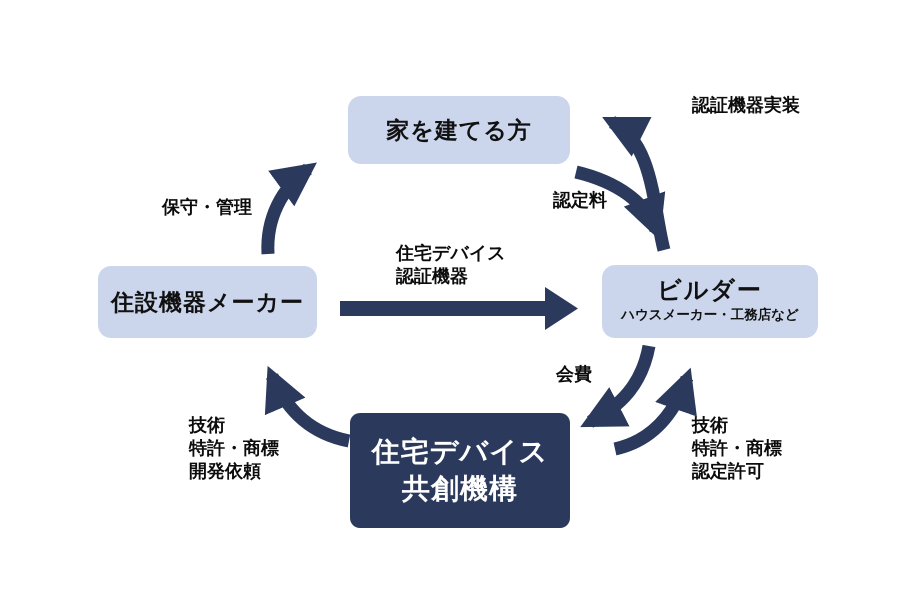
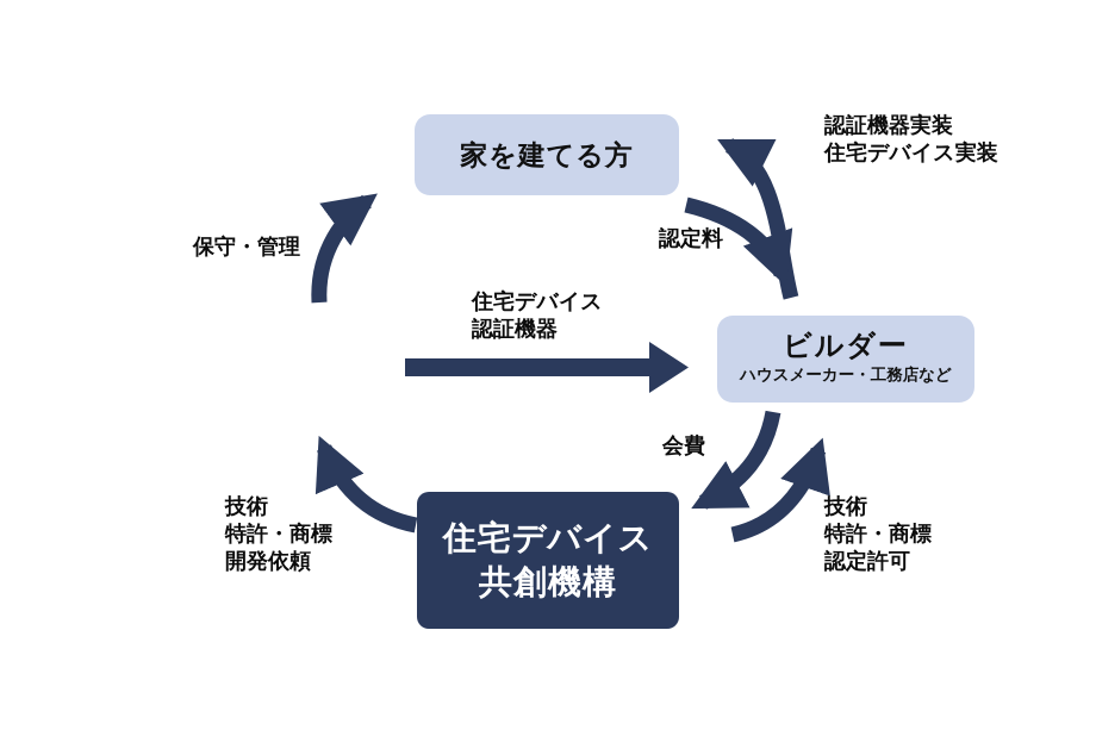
  家を建てる方
- 住設機器メーカー
  ビルダー
  ハウスメーカー・工務店など
  住宅デバイス
  共創機構
  保守・管理
  認証機器実装
+ 住宅デバイス実装
  認定料
  住宅デバイス
  認証機器
  会費
  技術
  特許・商標
  認定許可
  技術
  特許・商標
  開発依頼
